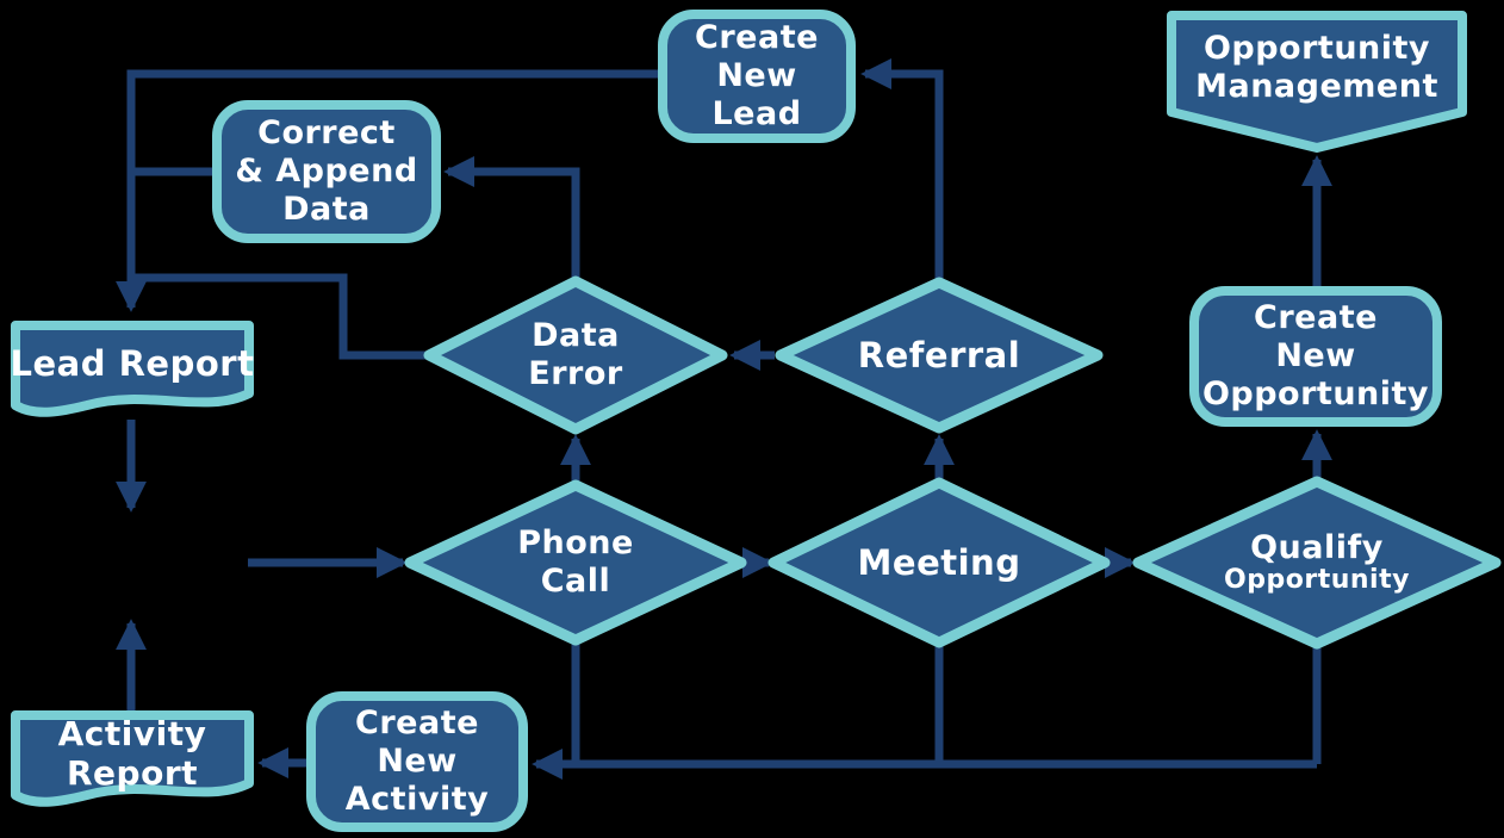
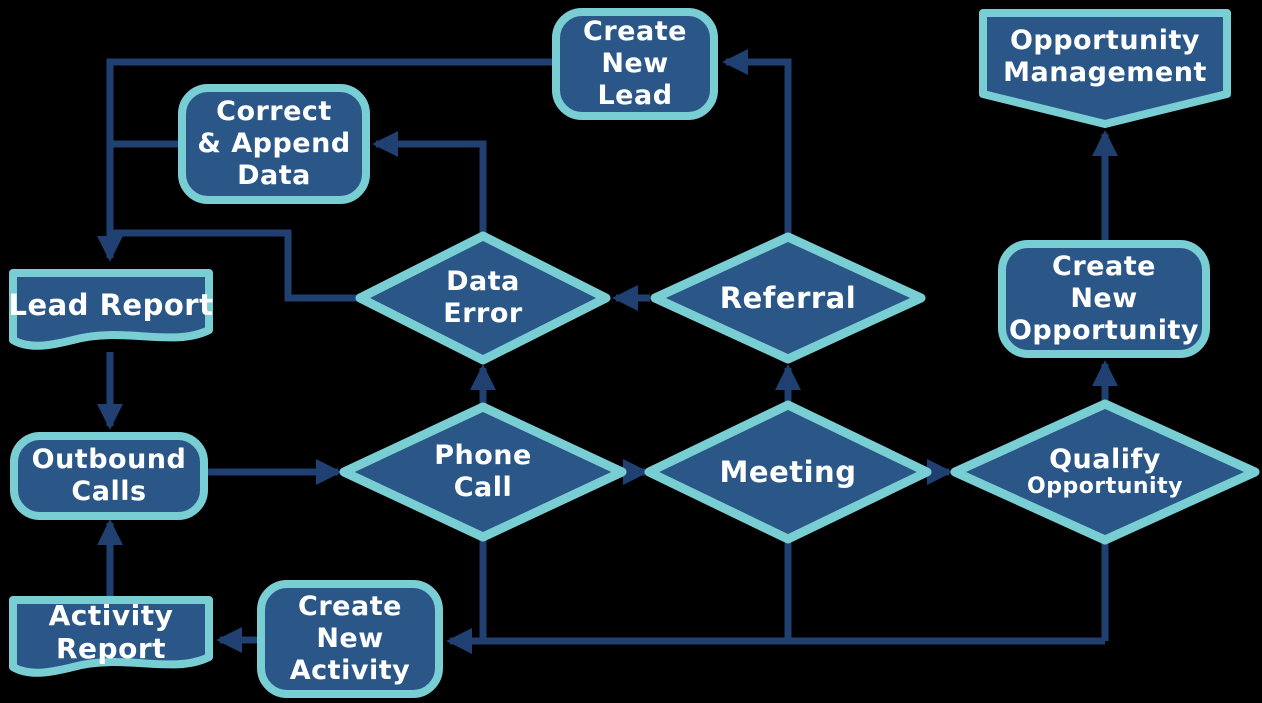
  Create
  New
  Lead
  Opportunity
  Management
  Correct
  & Append
  Data
  Lead Report
  Data
  Error
  Referral
  Create
  New
  Opportunity
+ Outbound
+ Calls
  Phone
  Call
  Meeting
  Qualify
  Opportunity
  Activity
  Report
  Create
  New
  Activity
